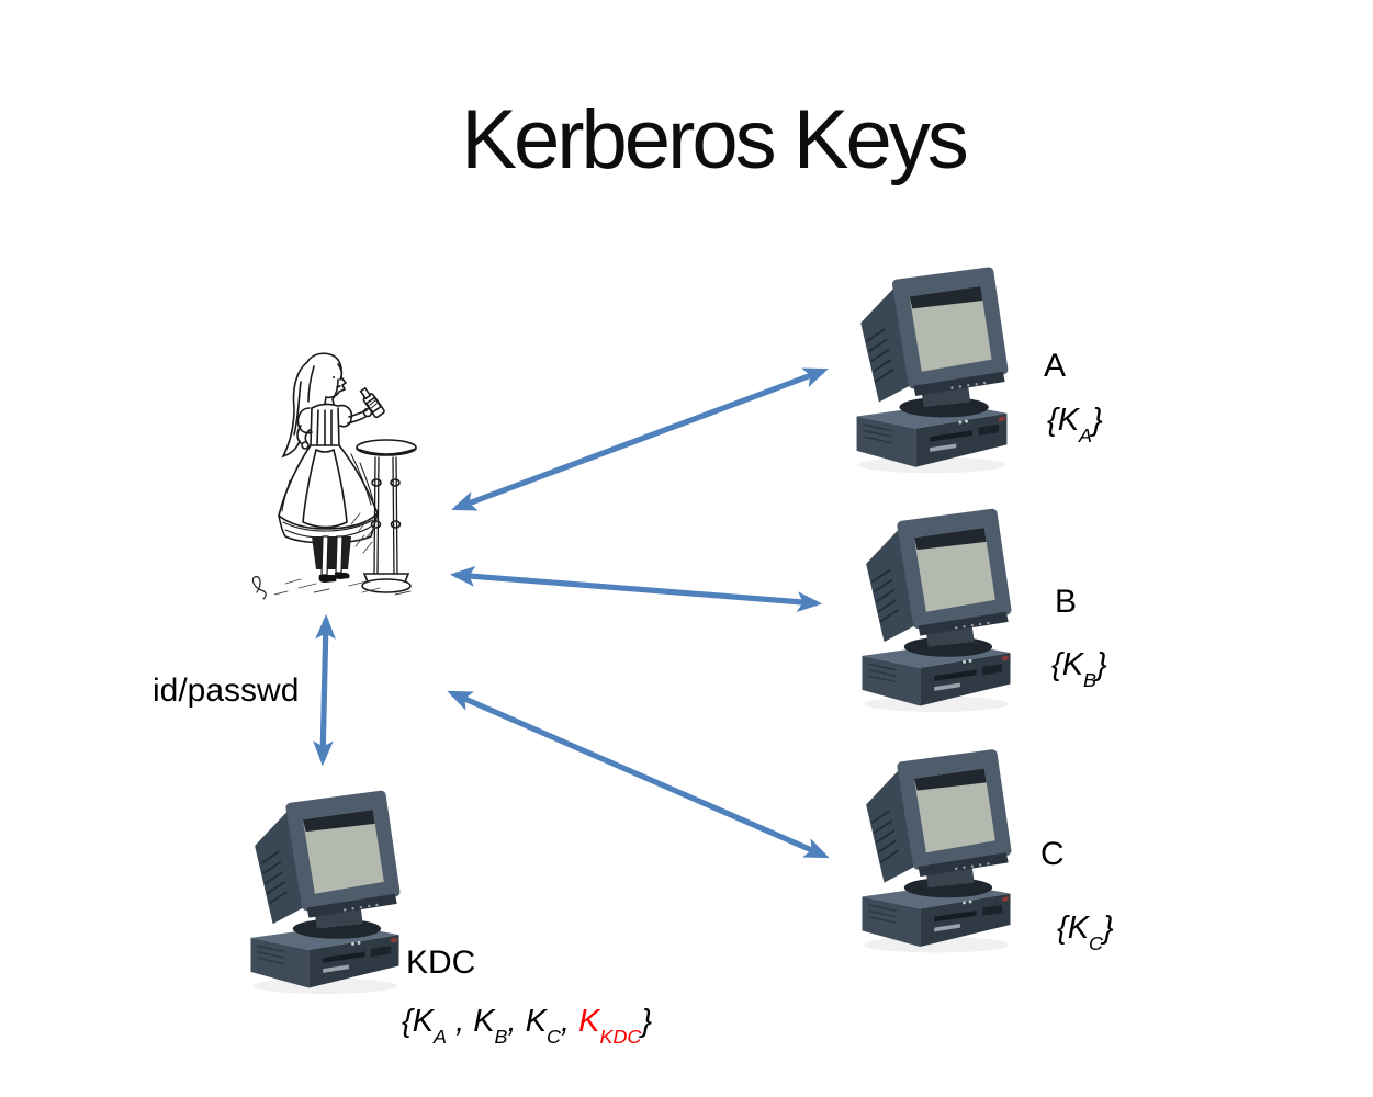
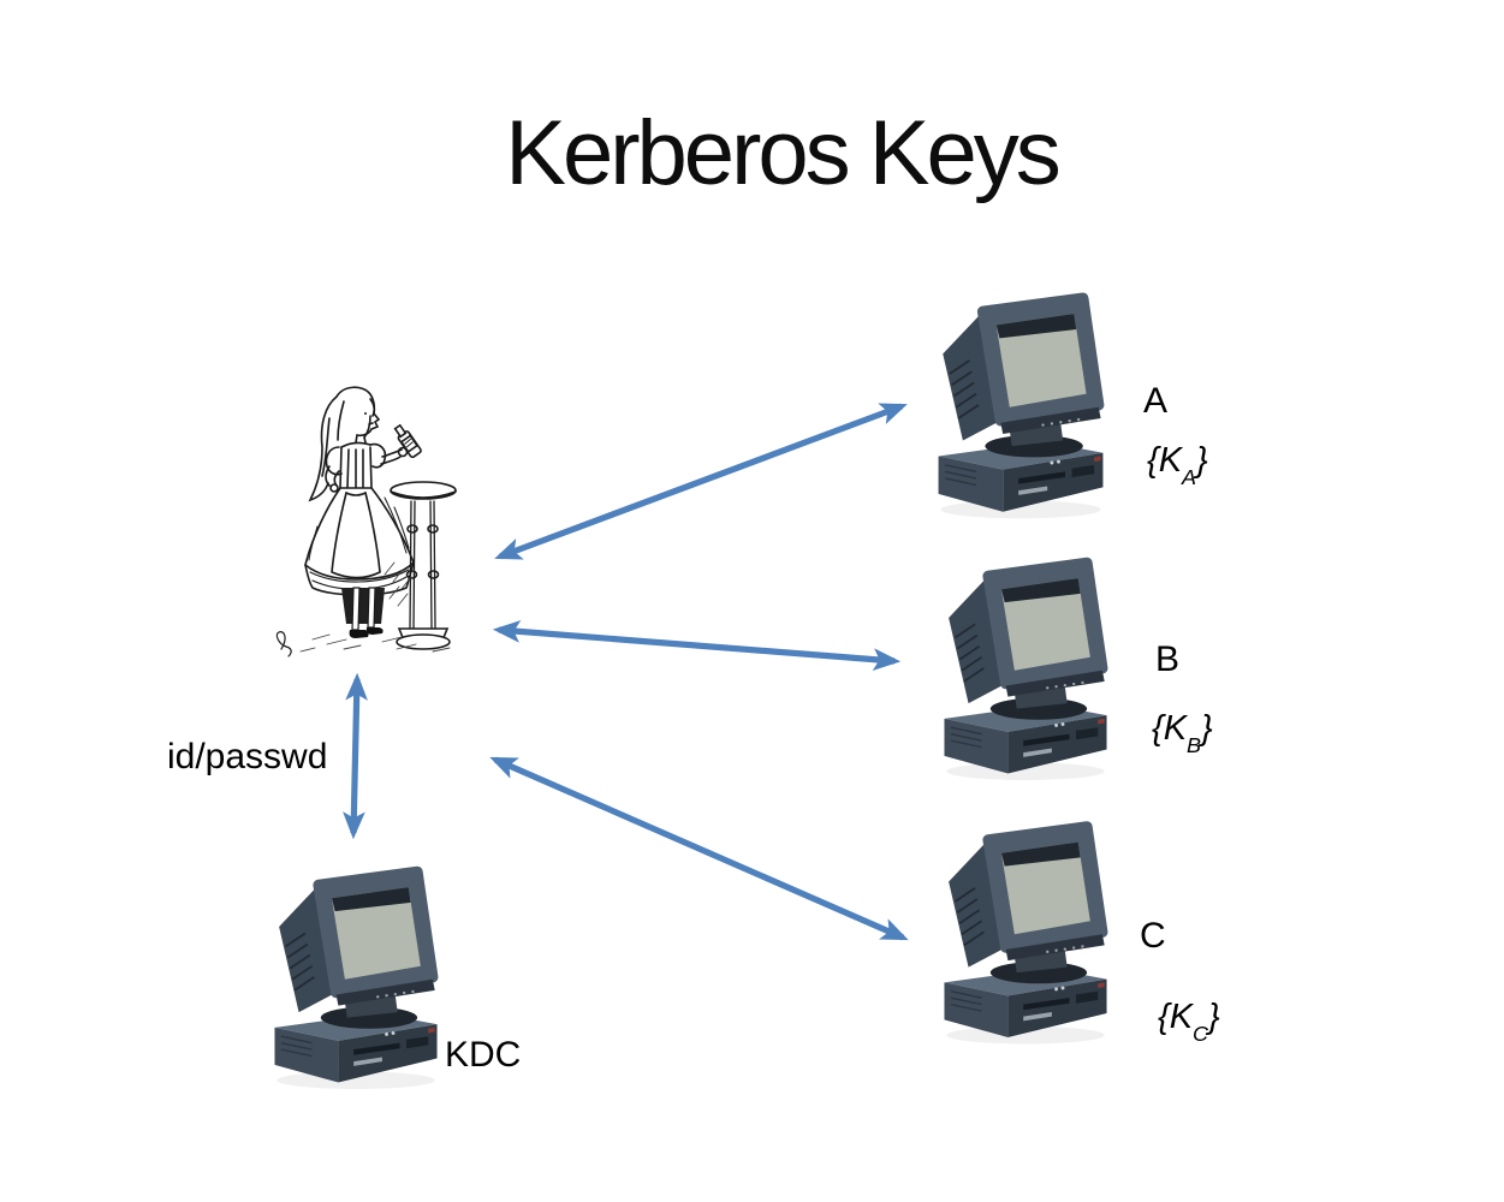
  Kerberos Keys
  A
  {KA}
  B
  {KB}
  C
  {KC}
  id/passwd
  KDC
- {KA , KB, KC, KKDC}
